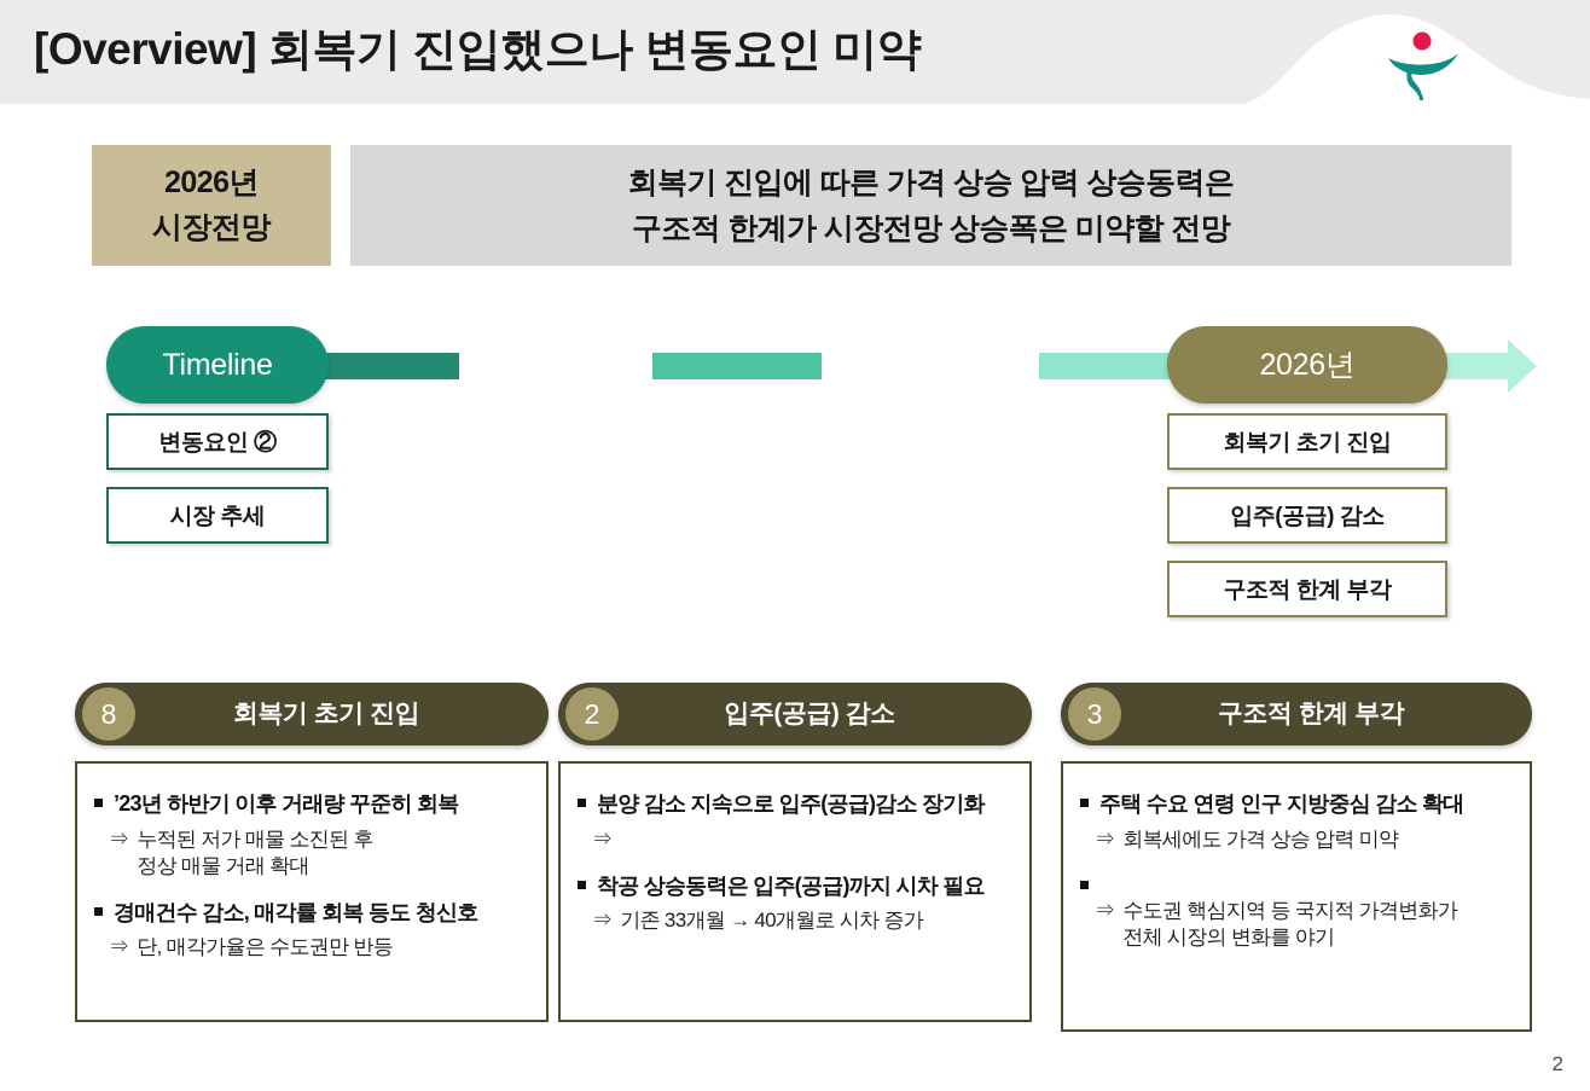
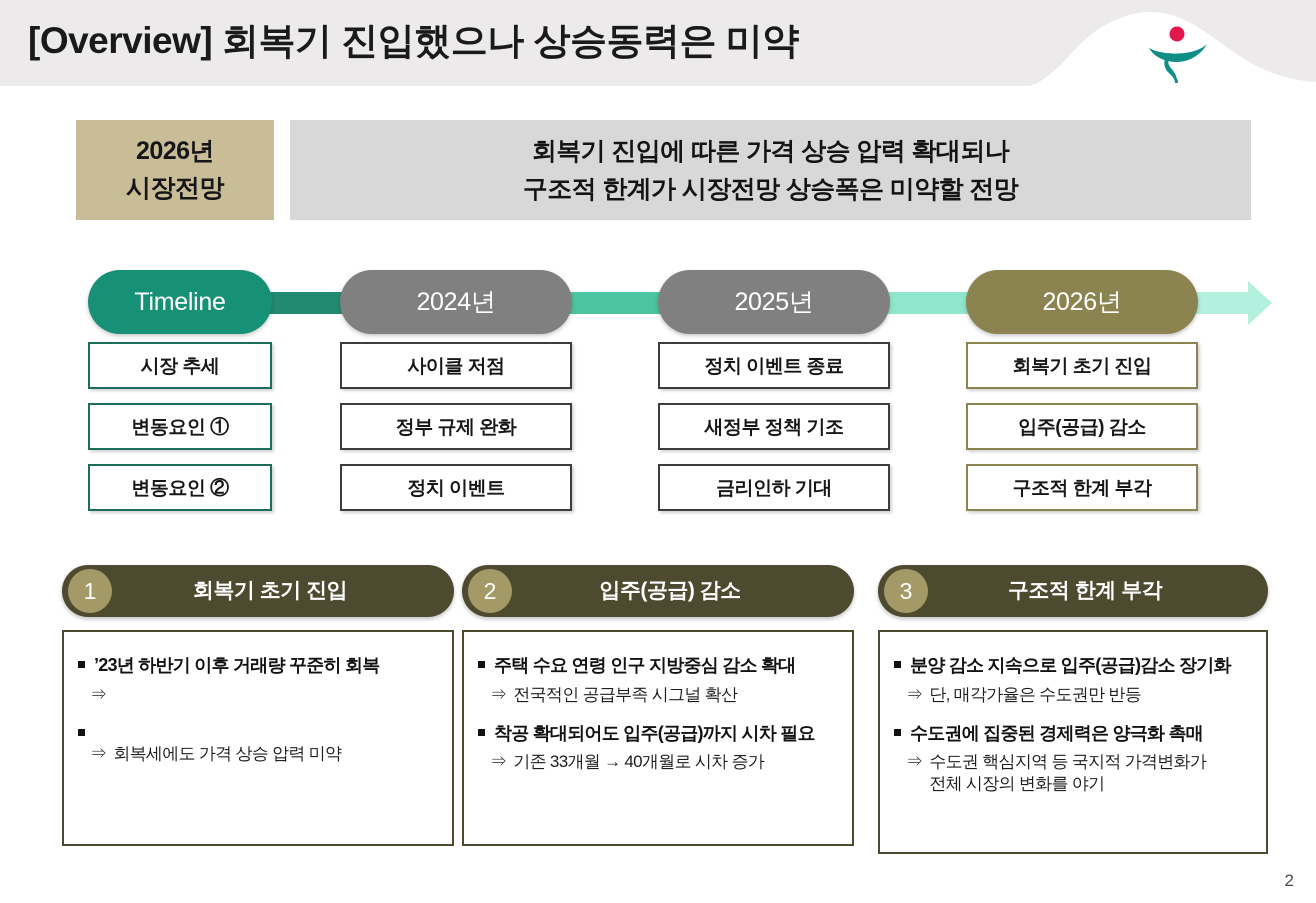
- [Overview] 회복기 진입했으나 변동요인 미약
+ [Overview] 회복기 진입했으나 상승동력은 미약
  2026년
  시장전망
- 회복기 진입에 따른 가격 상승 압력 상승동력은
+ 회복기 진입에 따른 가격 상승 압력 확대되나
  구조적 한계가 시장전망 상승폭은 미약할 전망
  Timeline
+ 2024년
+ 2025년
  2026년
- 변동요인 ②
+ 시장 추세
+ 변동요인 ①
- 시장 추세
+ 변동요인 ②
+ 사이클 저점
+ 정부 규제 완화
+ 정치 이벤트
+ 정치 이벤트 종료
+ 새정부 정책 기조
+ 금리인하 기대
  회복기 초기 진입
  입주(공급) 감소
  구조적 한계 부각
- 8
+ 1
  회복기 초기 진입
  ’23년 하반기 이후 거래량 꾸준히 회복
  ⇒
- 누적된 저가 매물 소진된 후
- 정상 매물 거래 확대
- 경매건수 감소, 매각률 회복 등도 청신호
  ⇒
- 단, 매각가율은 수도권만 반등
+ 회복세에도 가격 상승 압력 미약
  2
  입주(공급) 감소
- 분양 감소 지속으로 입주(공급)감소 장기화
+ 주택 수요 연령 인구 지방중심 감소 확대
  ⇒
+ 전국적인 공급부족 시그널 확산
- 착공 상승동력은 입주(공급)까지 시차 필요
+ 착공 확대되어도 입주(공급)까지 시차 필요
  ⇒
  기존 33개월 → 40개월로 시차 증가
  3
  구조적 한계 부각
- 주택 수요 연령 인구 지방중심 감소 확대
+ 분양 감소 지속으로 입주(공급)감소 장기화
  ⇒
- 회복세에도 가격 상승 압력 미약
+ 단, 매각가율은 수도권만 반등
+ 수도권에 집중된 경제력은 양극화 촉매
  ⇒
  수도권 핵심지역 등 국지적 가격변화가
  전체 시장의 변화를 야기
  2
